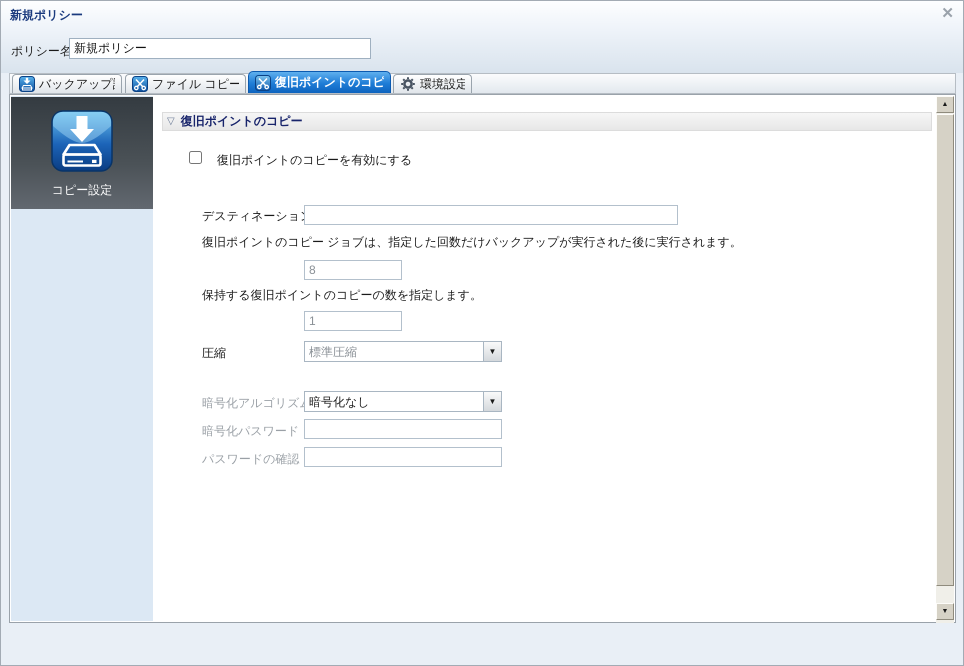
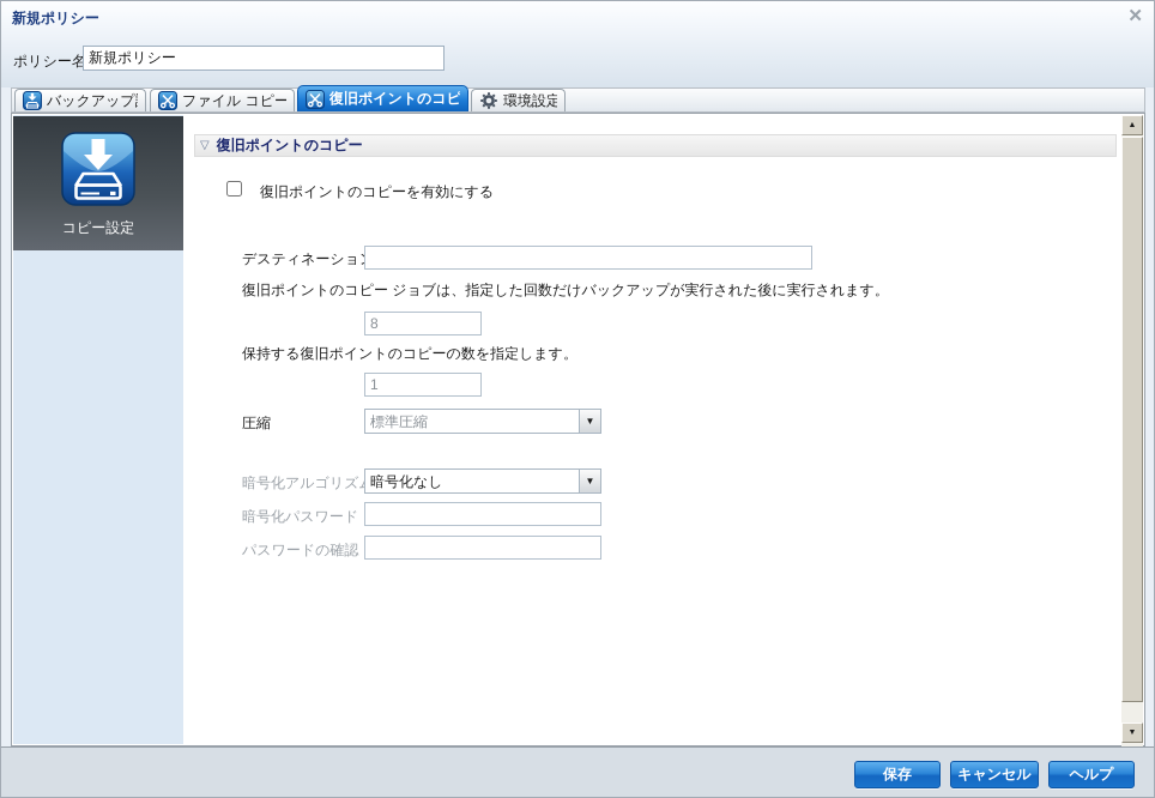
  新規ポリシー
  ✕
  ポリシー名
  新規ポリシー
  バックアップ
  ファイル コピー
  復旧ポイントのコピ
  環境設定
  コピー設定
  ▽
  復旧ポイントのコピー
  復旧ポイントのコピーを有効にする
  デスティネーショ
  復旧ポイントのコピー ジョブは、指定した回数だけバックアップが実行された後に実行されます。
  8
  保持する復旧ポイントのコピーの数を指定します。
  1
  圧縮
  標準圧縮
  ▼
  暗号化アルゴリズ
  暗号化なし
  ▼
  暗号化パスワード
  パスワードの確認
+ 保存
+ キャンセル
+ ヘルプ
